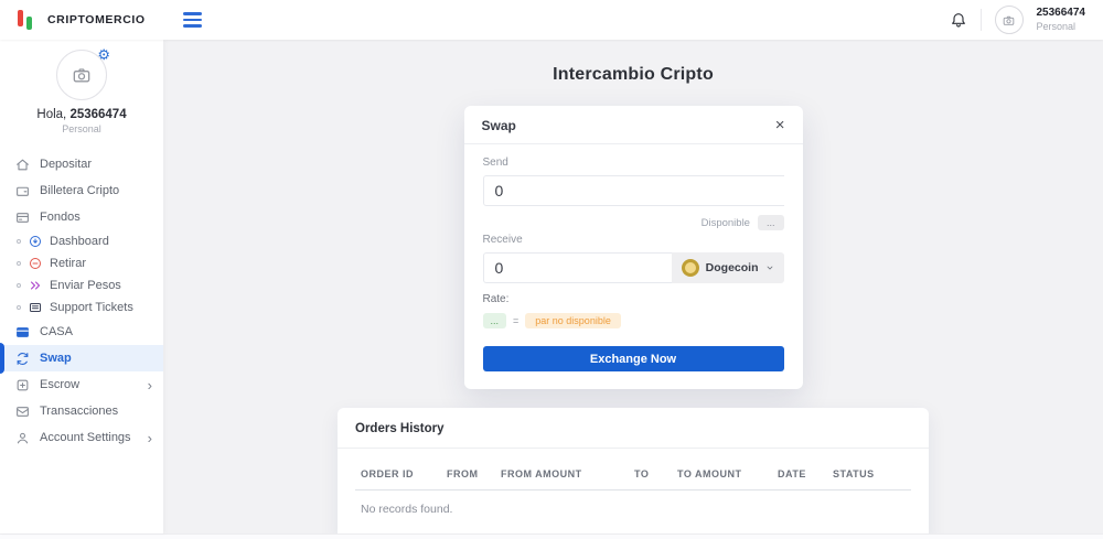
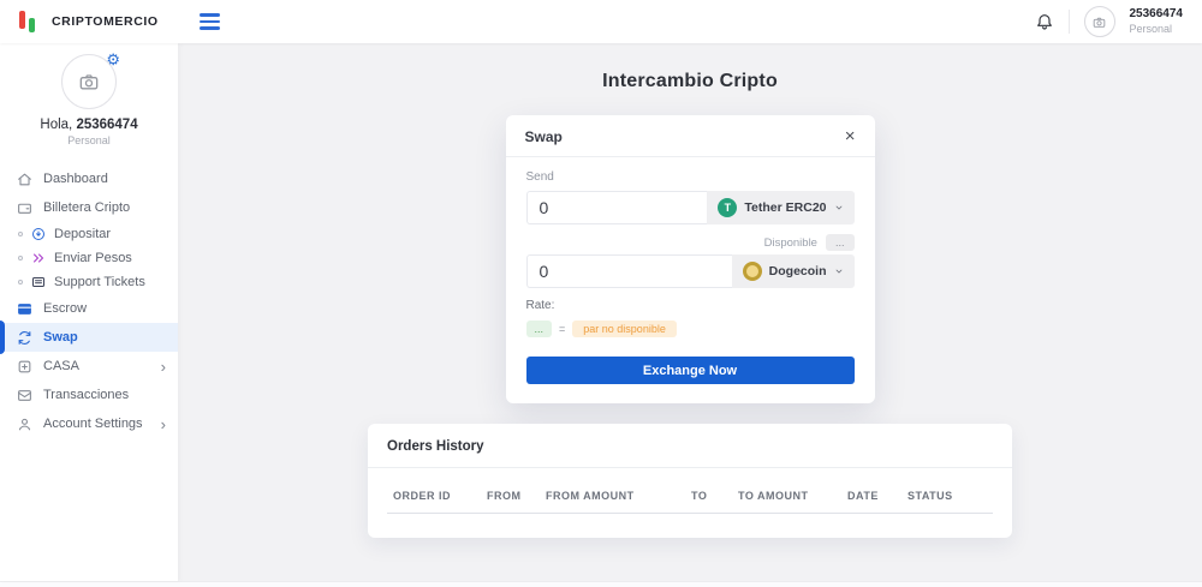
  CRIPTOMERCIO
  25366474
  Personal
  ⚙
  Hola, 25366474
  Personal
- Depositar
+ Dashboard
  Billetera Cripto
- Fondos
- Dashboard
+ Depositar
- Retirar
  Enviar Pesos
  Support Tickets
- CASA
+ Escrow
  Swap
- Escrow
+ CASA
  ›
  Transacciones
  Account Settings
  ›
  Intercambio Cripto
  Swap
  ×
  Send
  0
+ T
+ Tether ERC20
  Disponible
  ...
- Receive
  0
  Dogecoin
  Rate:
  ...
  =
  par no disponible
  Exchange Now
  Orders History
  ORDER ID
  FROM
  FROM AMOUNT
  TO
  TO AMOUNT
  DATE
  STATUS
- No records found.
